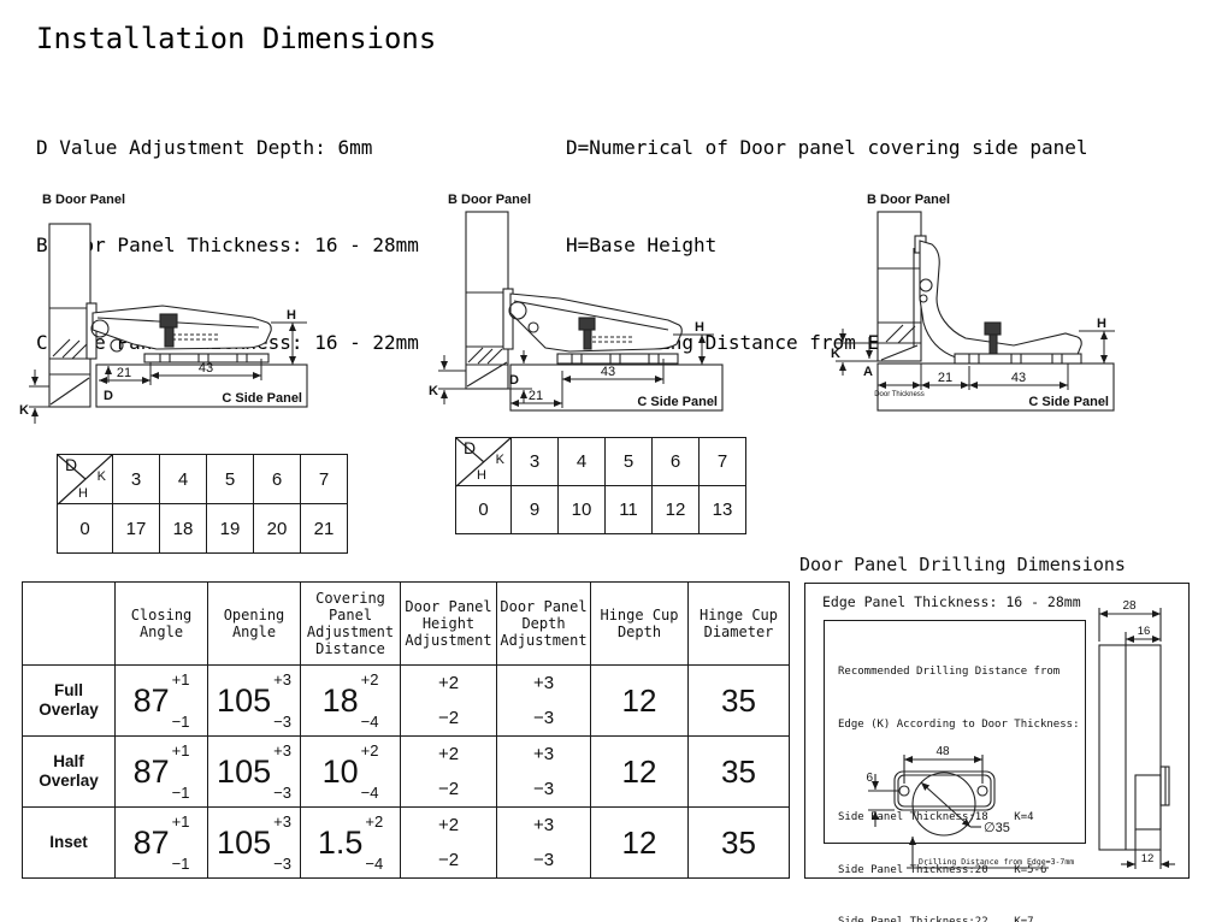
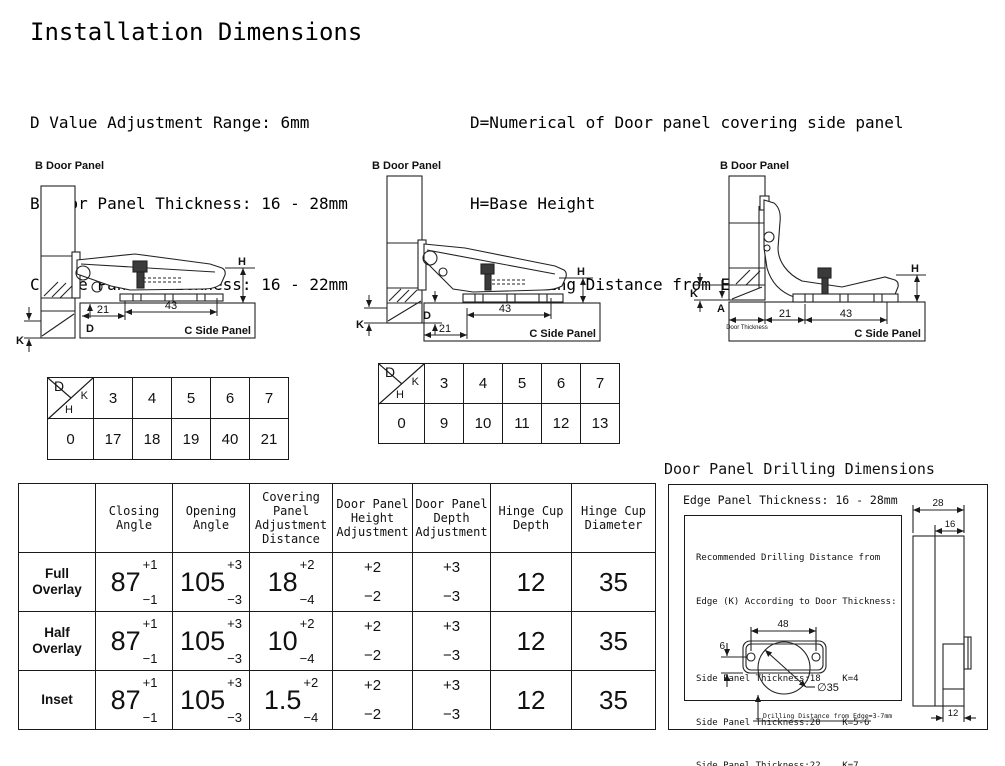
  Installation Dimensions
- D Value Adjustment Depth: 6mm
+ D Value Adjustment Range: 6mm
  Br Panel Thickness: 16 - 28mm
  D=Numerical of Door panel covering side panel
  H=Base Height
  B Door Panel
  C Side Panel
  21
  43
  D
  H
  K
  B Door Panel
  C Side Panel
  21
  43
  D
  H
  K
  B Door Panel
  C Side Panel
  21
  43
  A
  H
  K
  D K H	3	4	5	6	7
- 0	17	18	19	20	21
+ 0	17	18	19	40	21
  D K H	3	4	5	6	7
  0	9	10	11	12	13
  	Closing Angle	Opening Angle	Covering Panel Adjustment Distance	Door Panel Height Adjustment	Door Panel Depth Adjustment	Hinge Cup Depth	Hinge Cup Diameter
  Full Overlay	87+1−1	105+3−3	18+2−4	+2−2	+3−3	12	35
  Half Overlay	87+1−1	105+3−3	10+2−4	+2−2	+3−3	12	35
  Inset	87+1−1	105+3−3	1.5+2−4	+2−2	+3−3	12	35
  Door Panel Drilling Dimensions
  Edge Panel Thickness: 16 - 28mm
  Recommended Drilling Distance from
  Edge (K) According to Door Thickness:
  Side Panel Thickness18 K=4
  Side Panel Thickness:20 K=5-6
  28
  16
  12
  48
  6
  ∅35
  Drilling Distance from Edge=3-7mm
